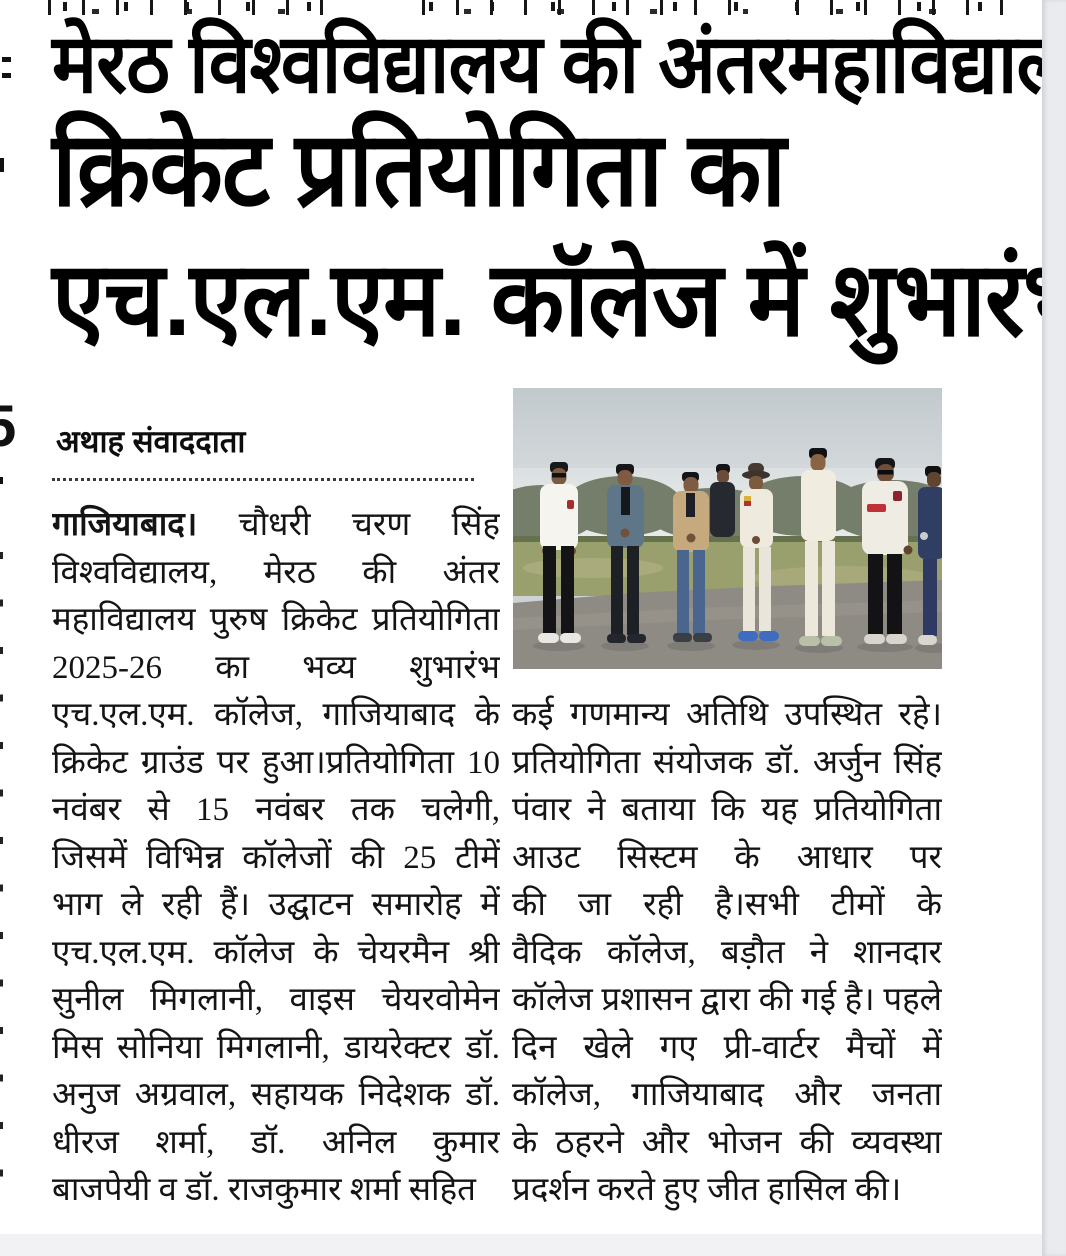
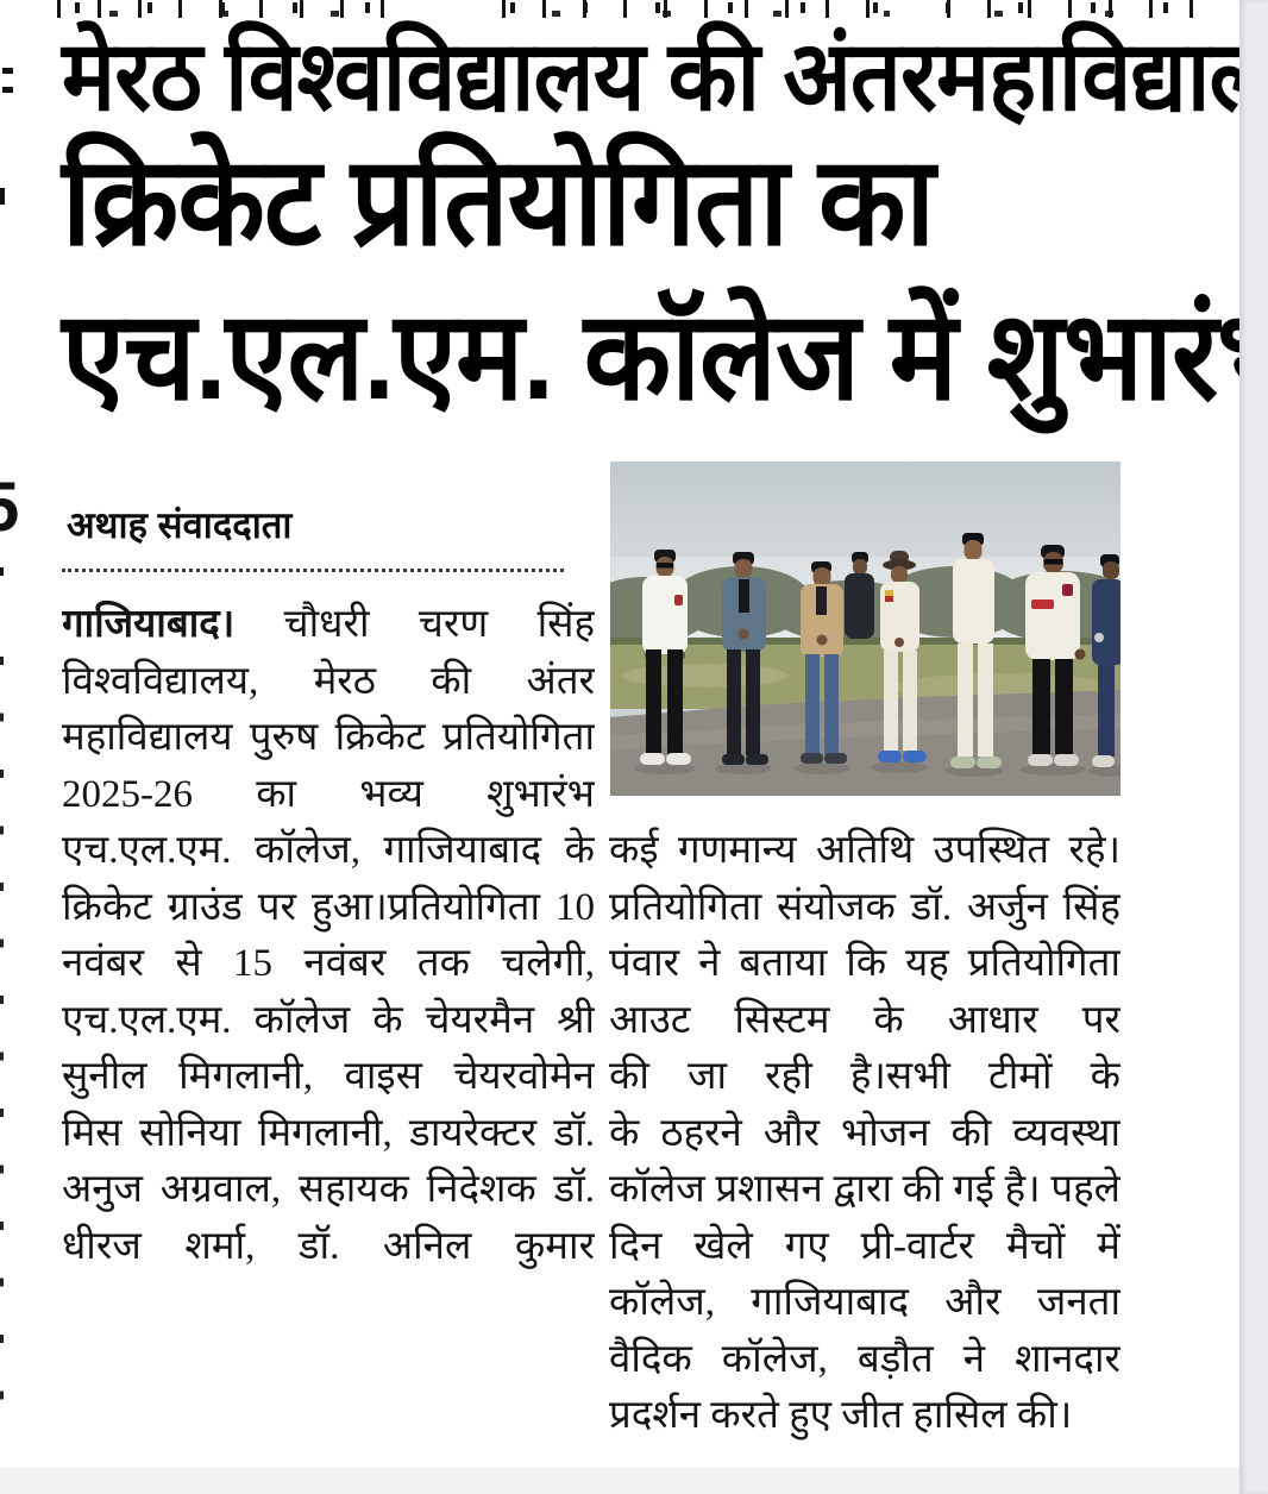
  5
  मेरठ विश्वविद्यालय की अंतरमहाविद्या
  क्रिकेट प्रतियोगिता का
  एच.एल.एम. कॉलेज में शुभारं
  अथाह संवाददाता
  गाजियाबाद। चौधरी चरण सिंह
  विश्वविद्यालय, मेरठ की अंतर
  महाविद्यालय पुरुष क्रिकेट प्रतियोगिता
  2025-26 का भव्य शुभारंभ
  एच.एल.एम. कॉलेज, गाजियाबाद के
  क्रिकेट ग्राउंड पर हुआ।प्रतियोगिता 10
  नवंबर से 15 नवंबर तक चलेगी,
- जिसमें विभिन्न कॉलेजों की 25 टीमें
- भाग ले रही हैं। उद्घाटन समारोह में
  एच.एल.एम. कॉलेज के चेयरमैन श्री
  सुनील मिगलानी, वाइस चेयरवोमेन
  मिस सोनिया मिगलानी, डायरेक्टर डॉ.
  अनुज अग्रवाल, सहायक निदेशक डॉ.
  धीरज शर्मा, डॉ. अनिल कुमार
- बाजपेयी व डॉ. राजकुमार शर्मा सहित
  कई गणमान्य अतिथि उपस्थित रहे।
  प्रतियोगिता संयोजक डॉ. अर्जुन सिंह
  पंवार ने बताया कि यह प्रतियोगिता
  आउट सिस्टम के आधार पर
- वैदिक कॉलेज, बड़ौत ने शानदार
+ के ठहरने और भोजन की व्यवस्था
  कॉलेज प्रशासन द्वारा की गई है। पहले
  दिन खेले गए प्री-वार्टर मैचों में
  कॉलेज, गाजियाबाद और जनता
- के ठहरने और भोजन की व्यवस्था
+ वैदिक कॉलेज, बड़ौत ने शानदार
  प्रदर्शन करते हुए जीत हासिल की।
